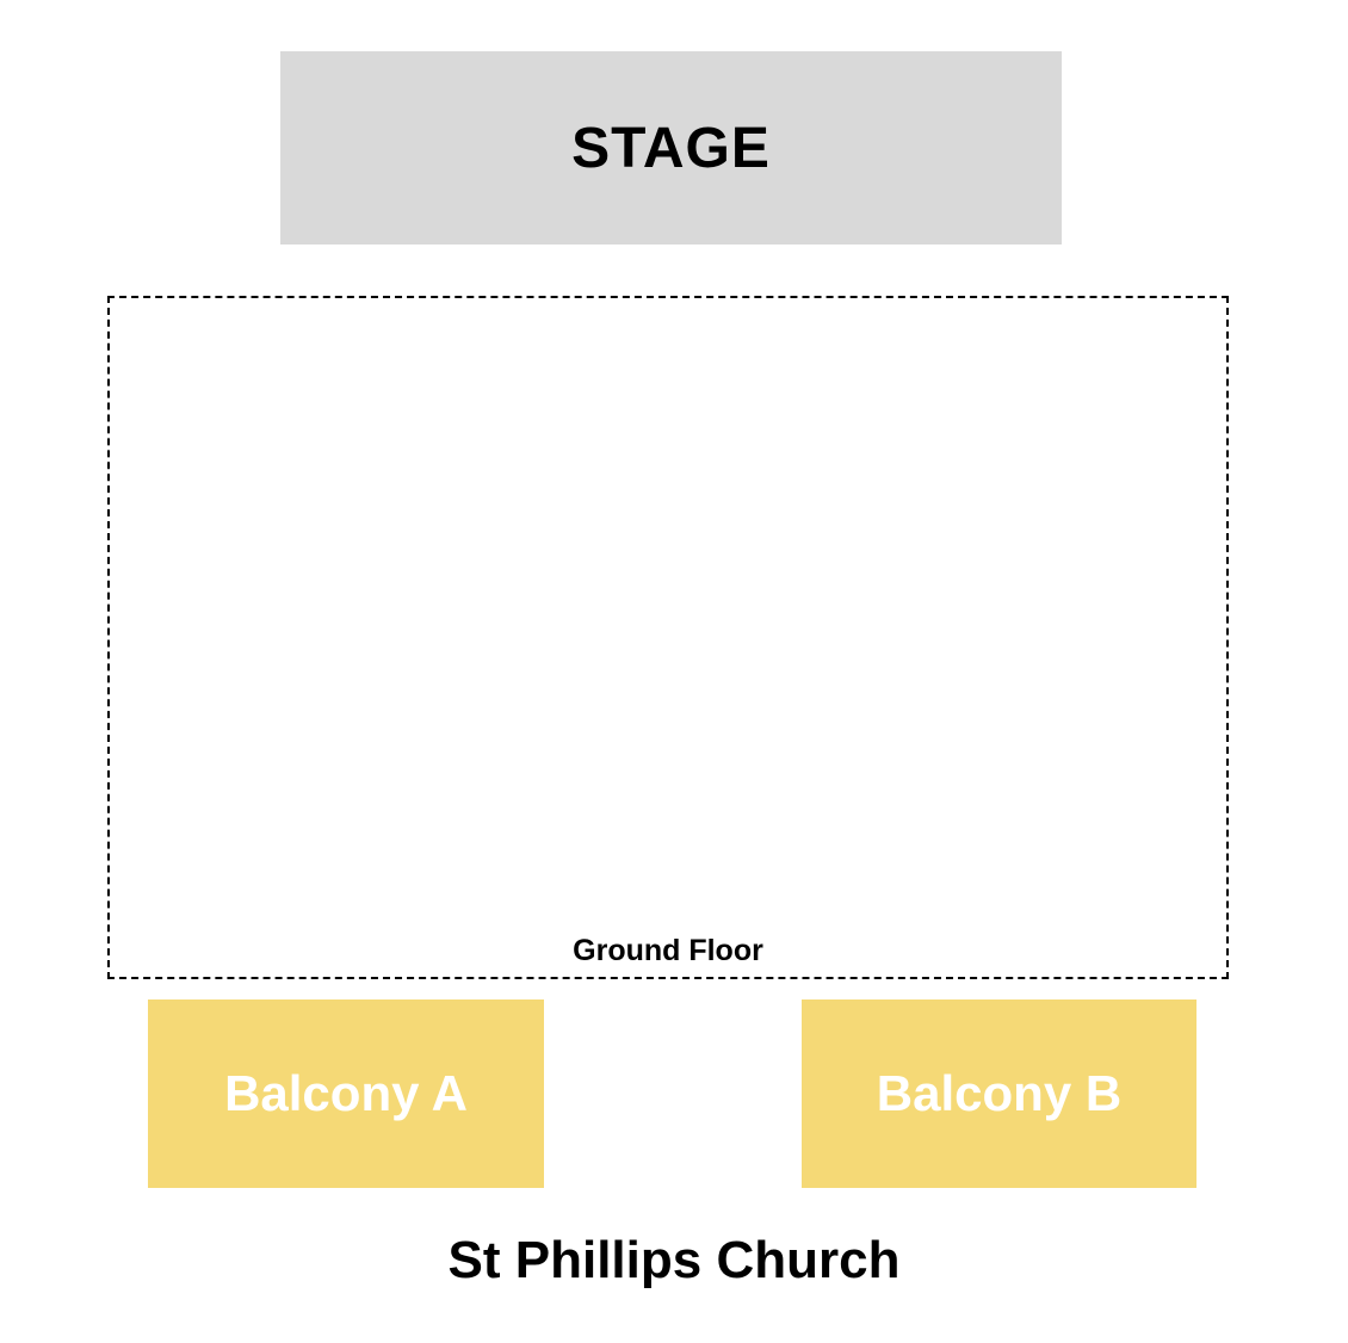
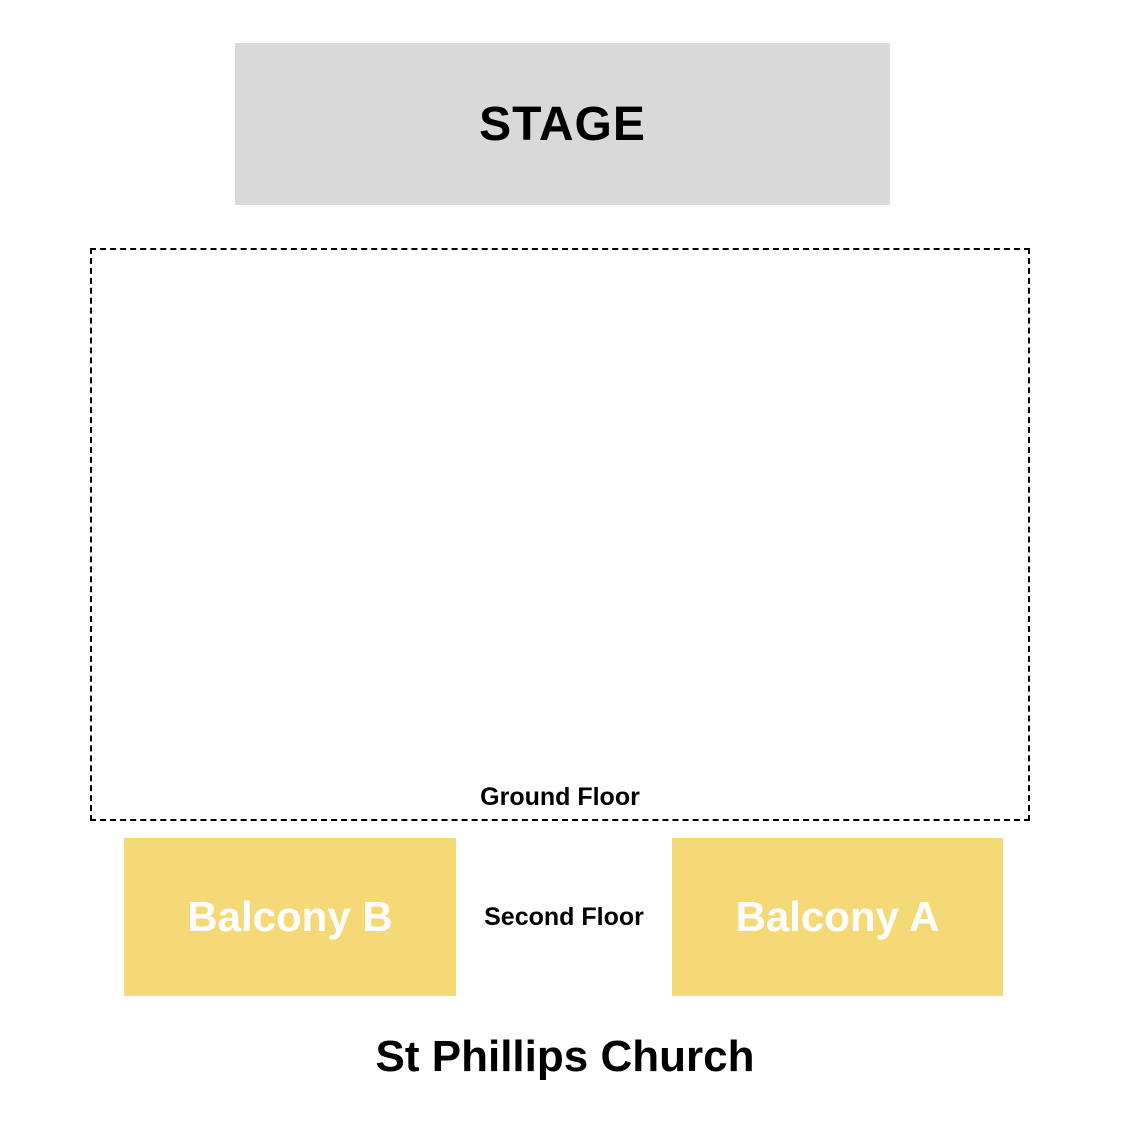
  STAGE
  Ground Floor
- Balcony A
+ Balcony B
+ Second Floor
- Balcony B
+ Balcony A
  St Phillips Church
